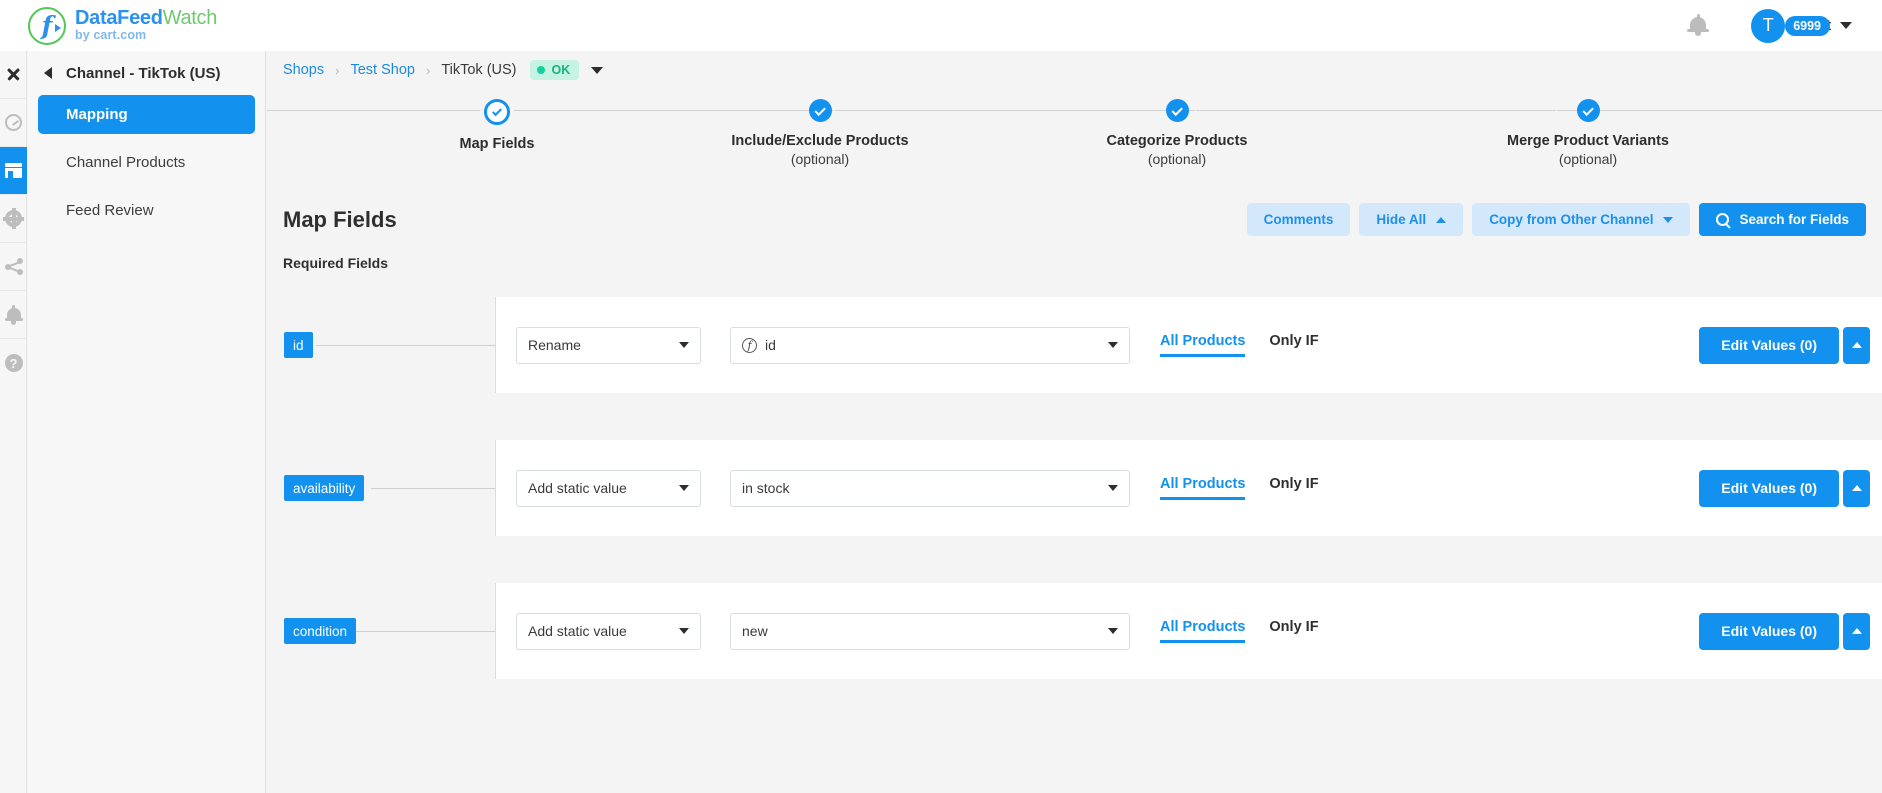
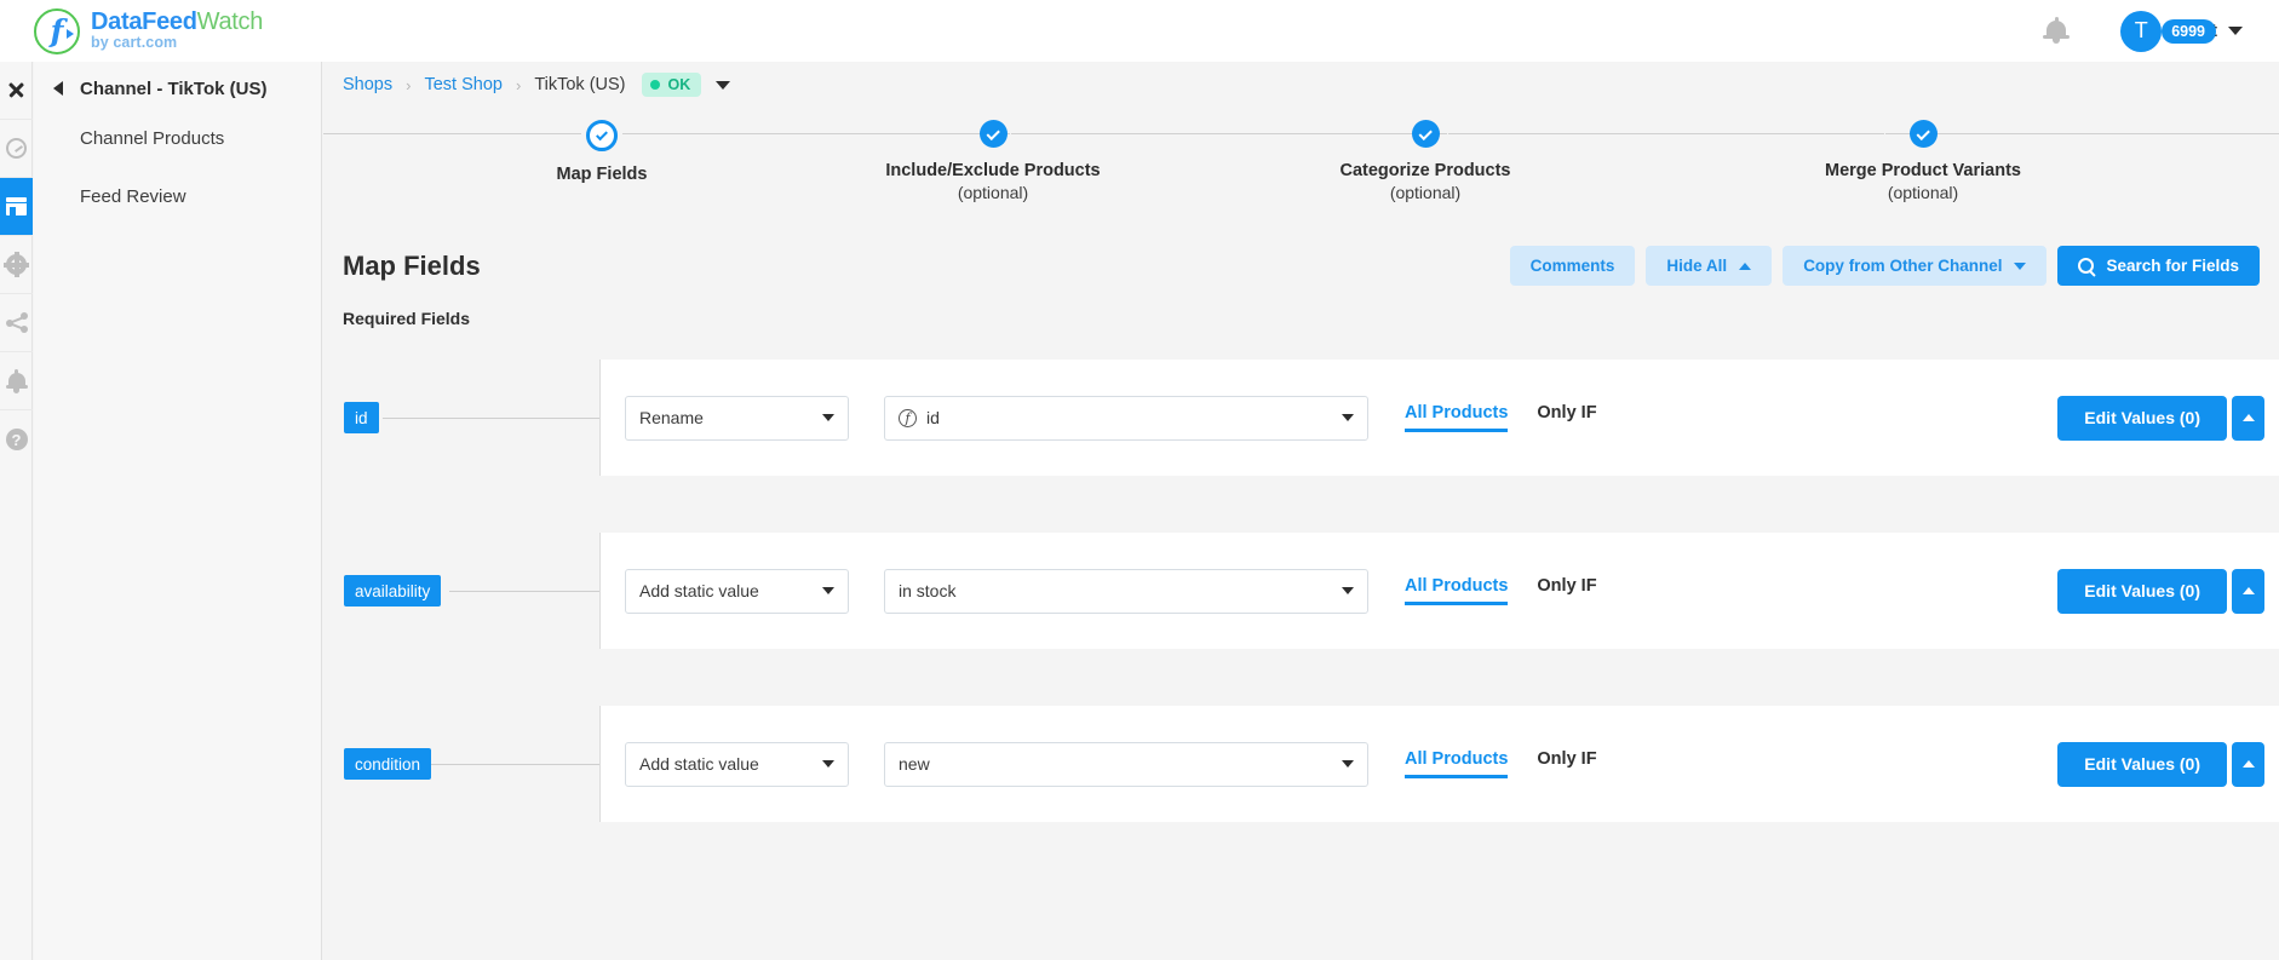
  f
  DataFeedWatch
  by cart.com
  6999
  T
  ?
  Channel - TikTok (US)
- Mapping
  Channel Products
  Feed Review
  Shops
  ›
  Test Shop
  ›
  TikTok (US)
  OK
  Map Fields
  Include/Exclude Products
  (optional)
  Categorize Products
  (optional)
  Merge Product Variants
  (optional)
  Map Fields
  Comments
  Hide All
  Copy from Other Channel
  Search for Fields
  Required Fields
  id
  Rename
  f
  id
  All Products
  Only IF
  Edit Values (0)
  availability
  Add static value
  in stock
  All Products
  Only IF
  Edit Values (0)
  condition
  Add static value
  new
  All Products
  Only IF
  Edit Values (0)
